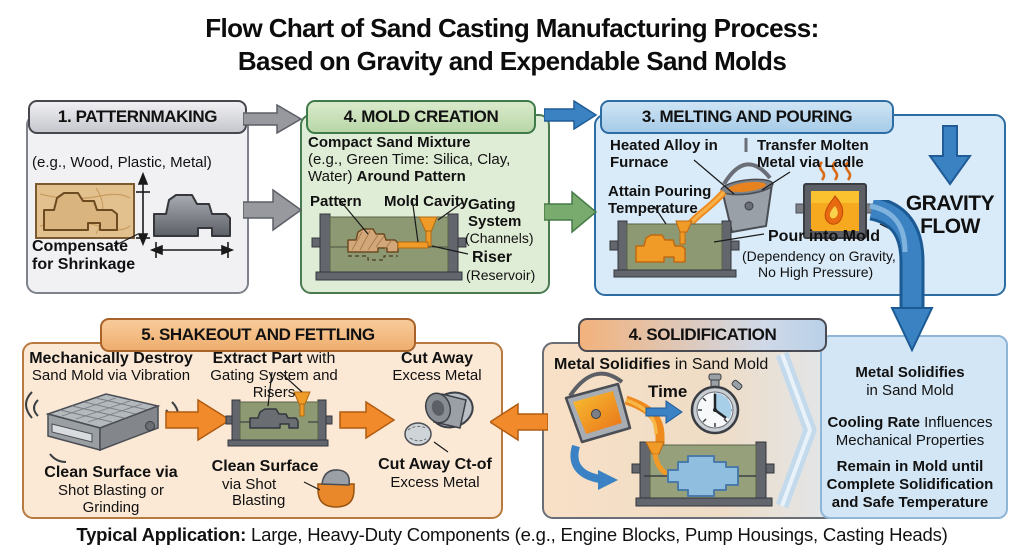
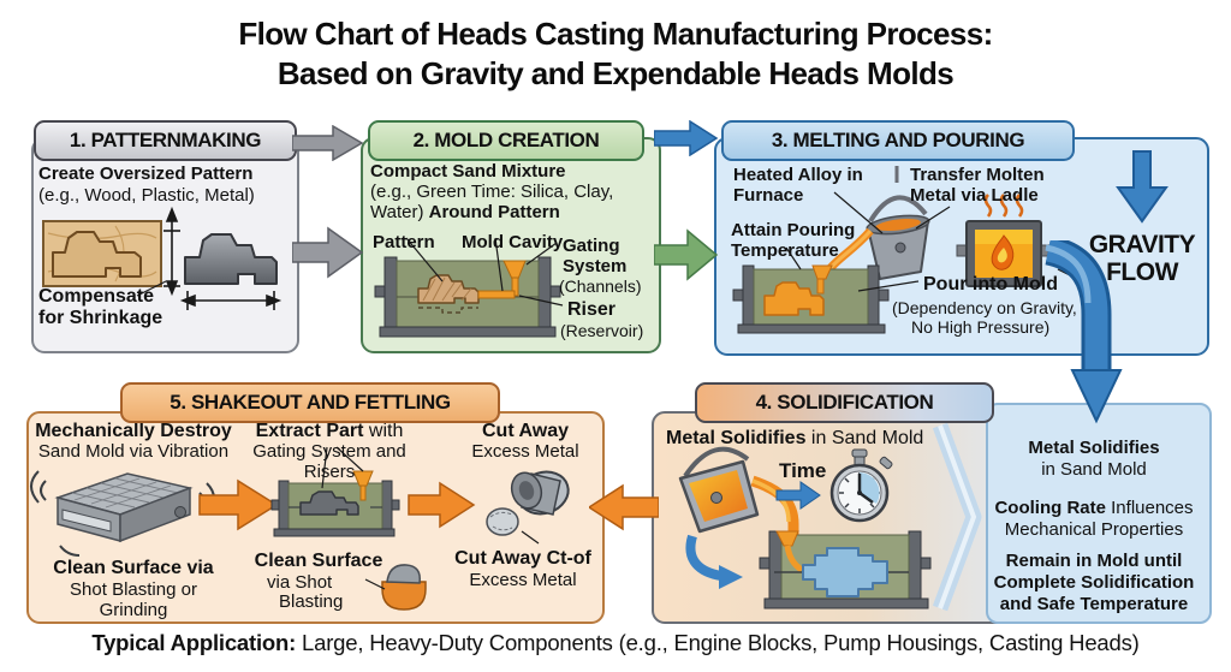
- Flow Chart of Sand Casting Manufacturing Process:
+ Flow Chart of Heads Casting Manufacturing Process:
- Based on Gravity and Expendable Sand Molds
+ Based on Gravity and Expendable Heads Molds
  1. PATTERNMAKING
+ Create Oversized Pattern
  (e.g., Wood, Plastic, Metal)
  Compensate
  for Shrinkage
- 4. MOLD CREATION
+ 2. MOLD CREATION
  Compact Sand Mixture
  (e.g., Green Time: Silica, Clay,
  Water) Around Pattern
  Pattern
  Mold Cavity
  Gating
  System
  (Channels)
  Riser
  (Reservoir)
  3. MELTING AND POURING
  Heated Alloy in
  Furnace
  Transfer Molten
  Metal via Ladle
  Attain Pouring
  Temperature
  Pour into Mold
  (Dependency on Gravity,
  No High Pressure)
  GRAVITY
  FLOW
  4. SOLIDIFICATION
  Metal Solidifies in Sand Mold
  Time
  Metal Solidifies
  in Sand Mold
  Cooling Rate Influences
  Mechanical Properties
  Remain in Mold until
  Complete Solidification
  and Safe Temperature
  5. SHAKEOUT AND FETTLING
  Mechanically Destroy
  Sand Mold via Vibration
  Clean Surface via
  Shot Blasting or Grinding
  Extract Part with
  Gating System and Risers
  Clean Surface
  via Shot
  Blasting
  Cut Away
  Excess Metal
  Cut Away Ct-of
  Excess Metal
  Typical Application: Large, Heavy-Duty Components (e.g., Engine Blocks, Pump Housings, Casting Heads)
